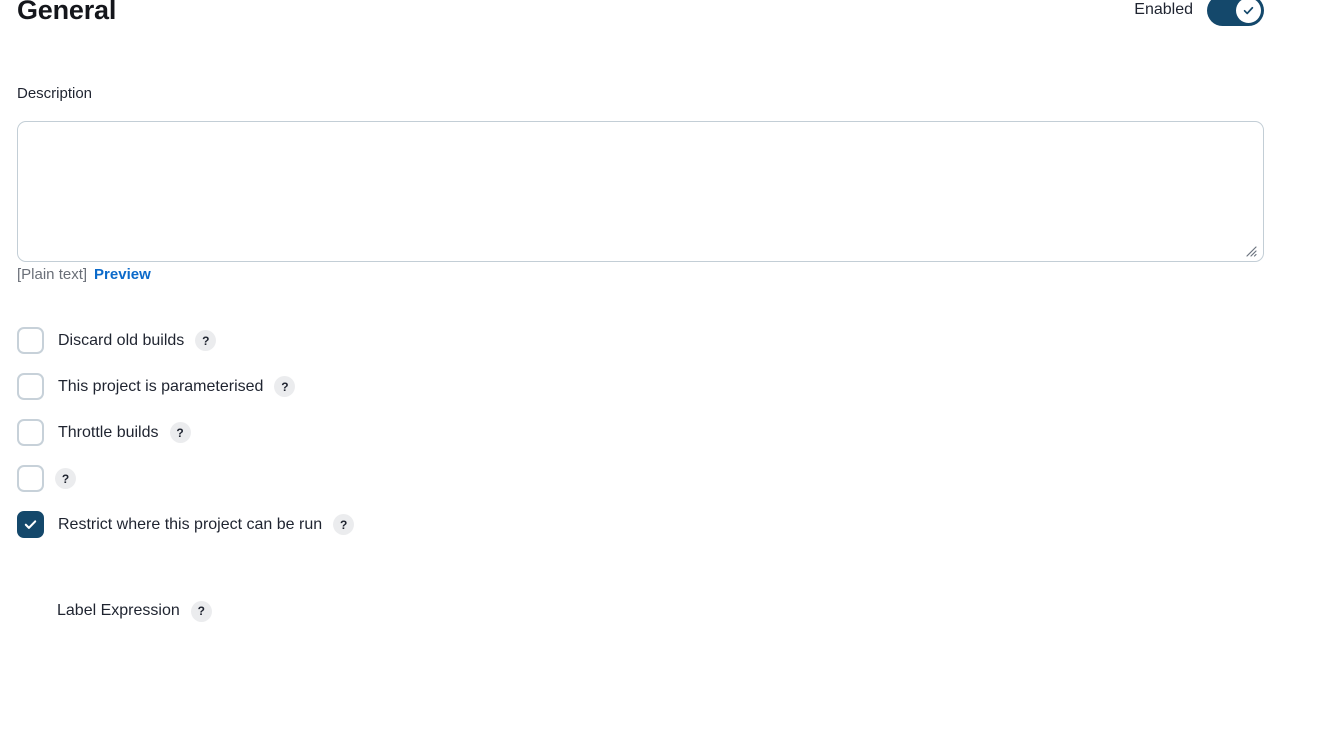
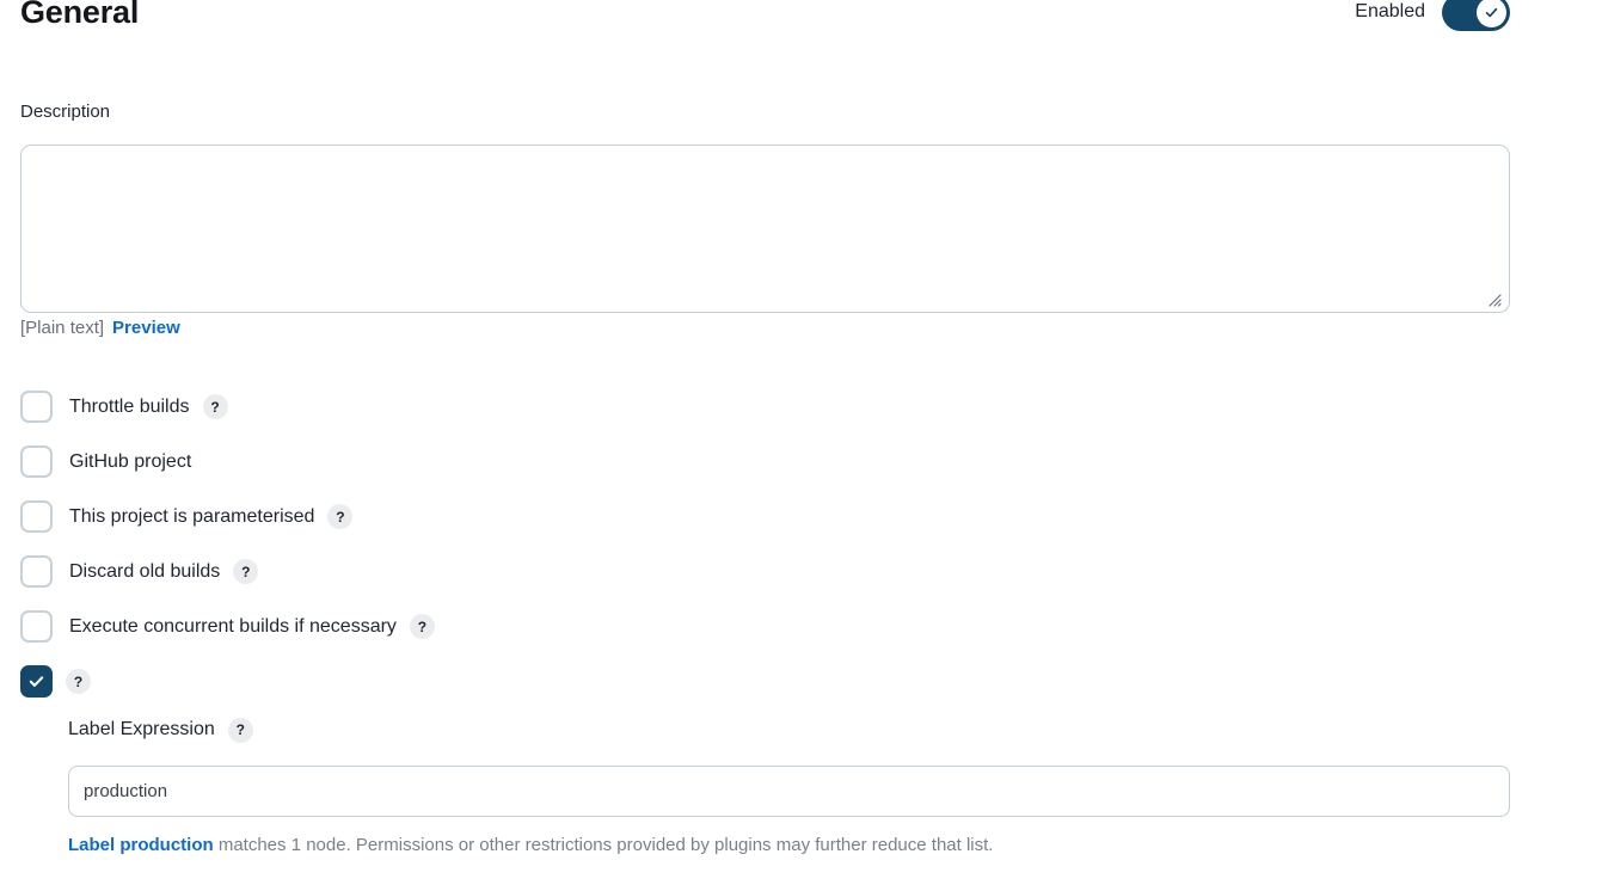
  General
  Enabled
  Description
  [Plain text]
  Preview
- Discard old builds
+ Throttle builds
  ?
+ GitHub project
  This project is parameterised
  ?
- Throttle builds
+ Discard old builds
  ?
+ Execute concurrent builds if necessary
  ?
- Restrict where this project can be run
  ?
  Label Expression
  ?
+ production
+ Label production matches 1 node. Permissions or other restrictions provided by plugins may further reduce that list.
